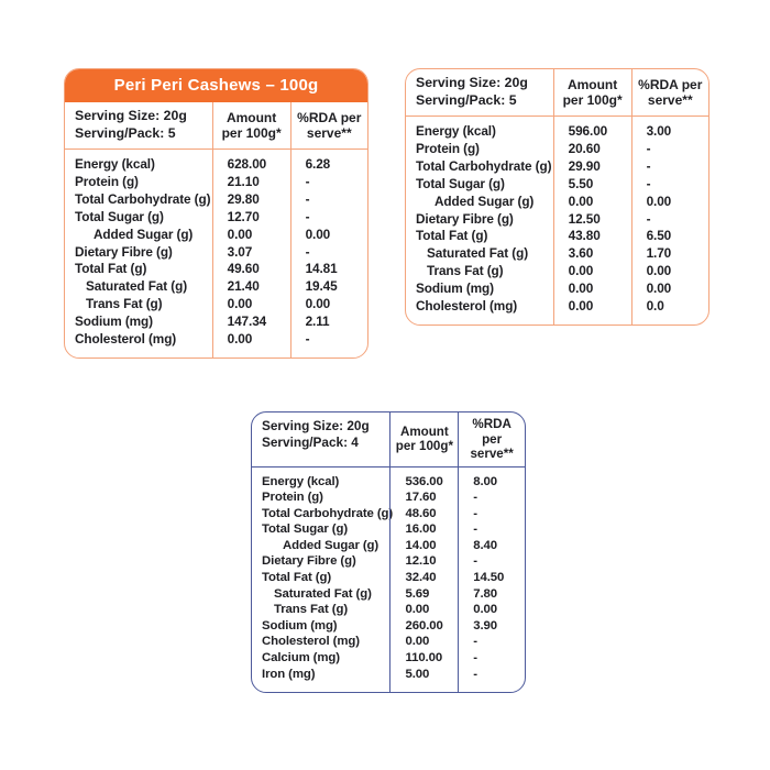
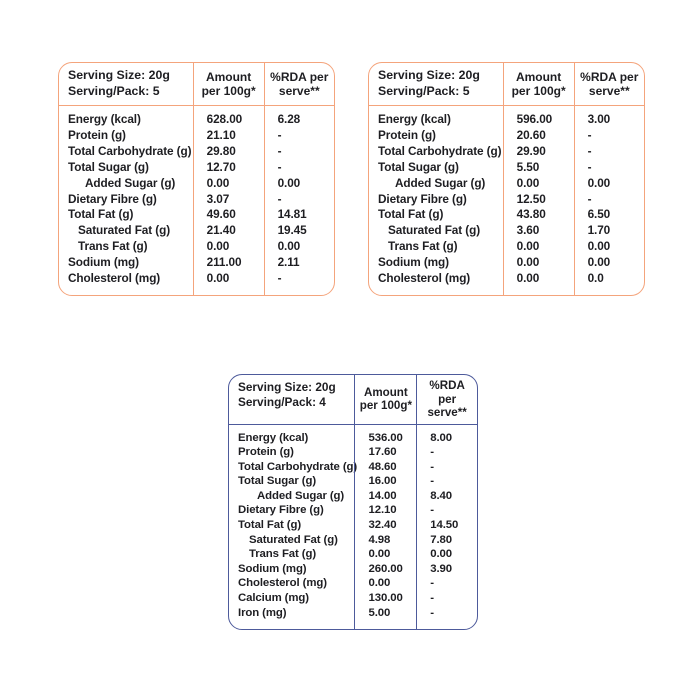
- Peri Peri Cashews – 100g
  Serving Size: 20g
  Serving/Pack: 5
  Amount
  per 100g*
  %RDA per
  serve**
  Energy (kcal)
  Protein (g)
  Total Carbohydrate (g)
  Total Sugar (g)
  Added Sugar (g)
  Dietary Fibre (g)
  Total Fat (g)
  Saturated Fat (g)
  Trans Fat (g)
  Sodium (mg)
  Cholesterol (mg)
  628.00
  21.10
  29.80
  12.70
  0.00
  3.07
  49.60
  21.40
  0.00
- 147.34
+ 211.00
  0.00
  6.28
  -
  -
  -
  0.00
  -
  14.81
  19.45
  0.00
  2.11
  -
  Serving Size: 20g
  Serving/Pack: 5
  Amount
  per 100g*
  %RDA per
  serve**
  Energy (kcal)
  Protein (g)
  Total Carbohydrate (g)
  Total Sugar (g)
  Added Sugar (g)
  Dietary Fibre (g)
  Total Fat (g)
  Saturated Fat (g)
  Trans Fat (g)
  Sodium (mg)
  Cholesterol (mg)
  596.00
  20.60
  29.90
  5.50
  0.00
  12.50
  43.80
  3.60
  0.00
  0.00
  0.00
  3.00
  -
  -
  -
  0.00
  -
  6.50
  1.70
  0.00
  0.00
  0.0
  Serving Size: 20g
  Serving/Pack: 4
  Amount
  per 100g*
  %RDA per
  serve**
  Energy (kcal)
  Protein (g)
  Total Carbohydrate (g)
  Total Sugar (g)
  Added Sugar (g)
  Dietary Fibre (g)
  Total Fat (g)
  Saturated Fat (g)
  Trans Fat (g)
  Sodium (mg)
  Cholesterol (mg)
  Calcium (mg)
  Iron (mg)
  536.00
  17.60
  48.60
  16.00
  14.00
  12.10
  32.40
- 5.69
+ 4.98
  0.00
  260.00
  0.00
- 110.00
+ 130.00
  5.00
  8.00
  -
  -
  -
  8.40
  -
  14.50
  7.80
  0.00
  3.90
  -
  -
  -
